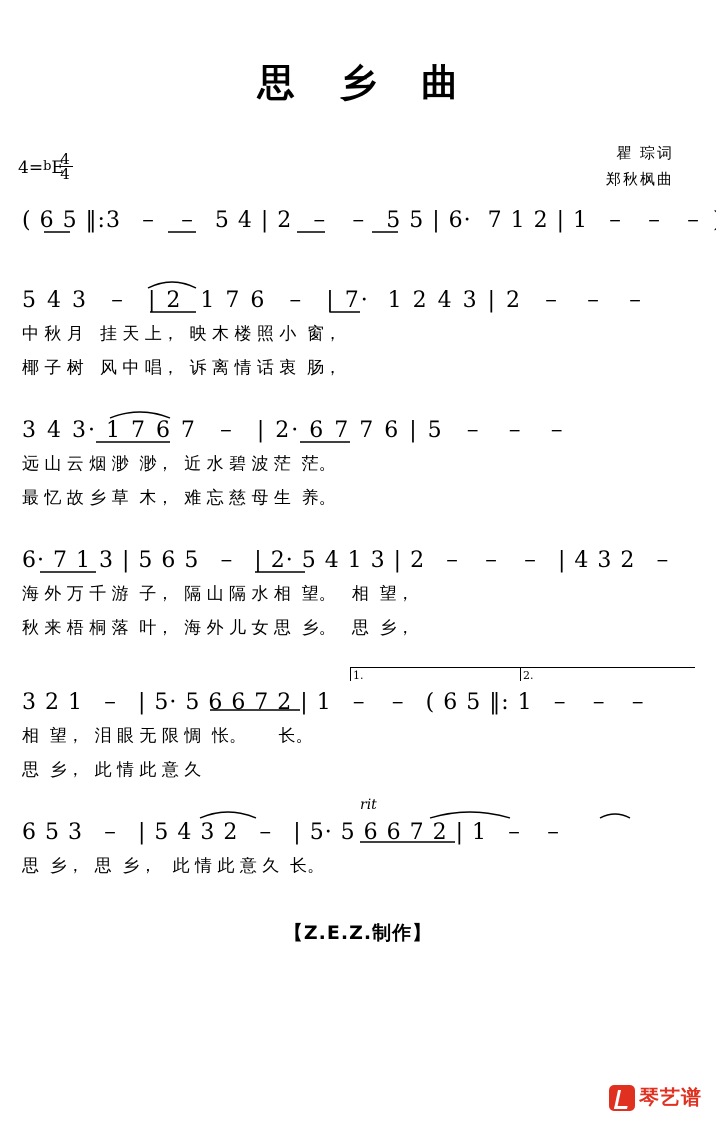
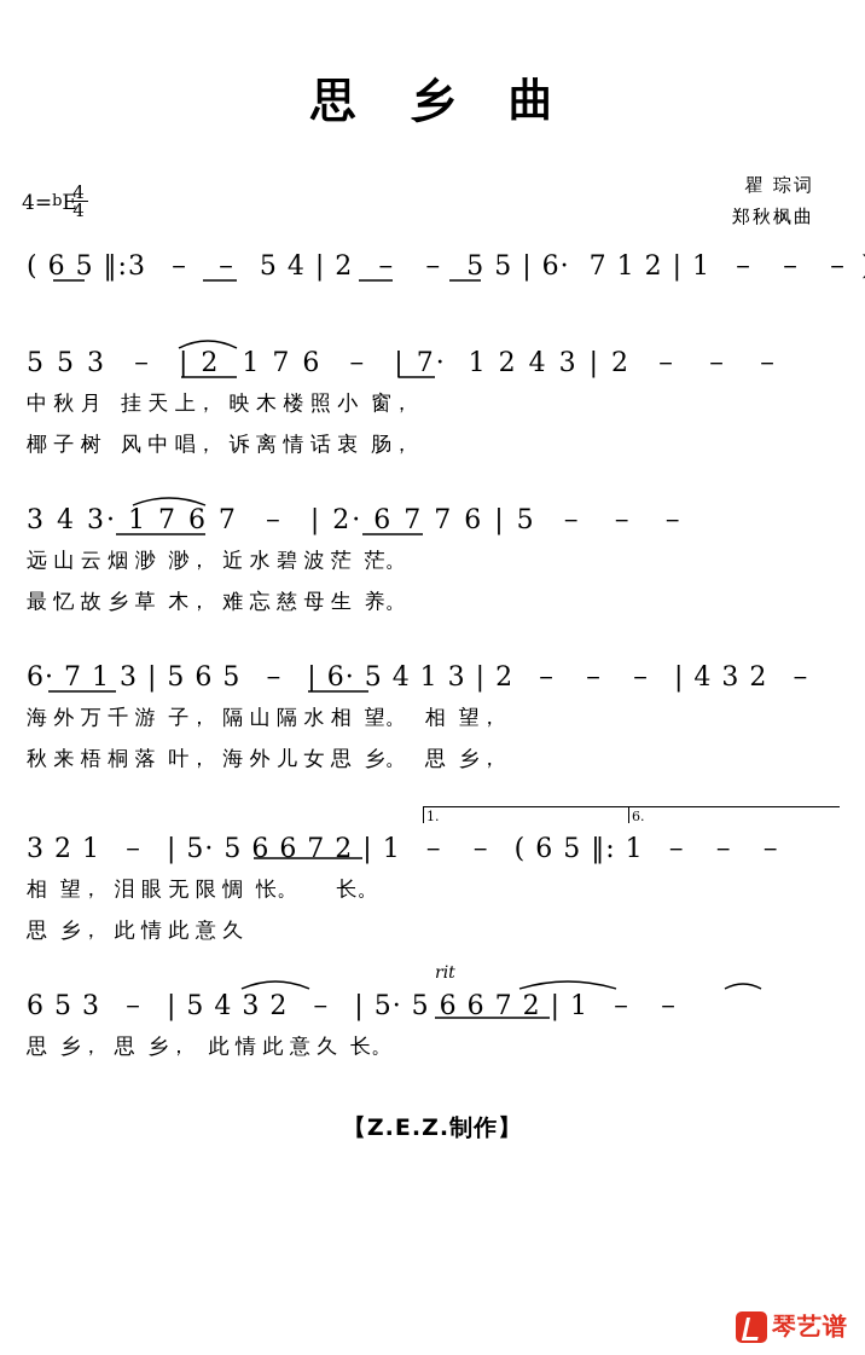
  思 乡 曲
  瞿 琮词
  郑秋枫曲
  4=bE
  4
  4
  ( 6 5 ‖:3 － － 5 4 | 2 － － 5 5 | 6· 7 1 2 | 1 － － －
- 5 4 3 － | 2 1 7 6 － | 7· 1 2 4 3 | 2 － － －
+ 5 5 3 － | 2 1 7 6 － | 7· 1 2 4 3 | 2 － － －
  中 秋 月 挂 天 上， 映 木 楼 照 小 窗，
  椰 子 树 风 中 唱， 诉 离 情 话 衷 肠，
  3 4 3· 1 7 6 7 － | 2· 6 7 7 6 | 5 － － －
  远 山 云 烟 渺 渺， 近 水 碧 波 茫 茫。
  最 忆 故 乡 草 木， 难 忘 慈 母 生 养。
- 6· 7 1 3 | 5 6 5 － | 2· 5 4 1 3 | 2 － － － | 4 3 2 －
+ 6· 7 1 3 | 5 6 5 － | 6· 5 4 1 3 | 2 － － － | 4 3 2 －
  海 外 万 千 游 子， 隔 山 隔 水 相 望。 相 望，
  秋 来 梧 桐 落 叶， 海 外 儿 女 思 乡。 思 乡，
  1.
- 2.
+ 6.
  3 2 1 － | 5· 5 6 6 7 2 | 1 － － ( 6 5 ‖: 1 － － －
  相 望， 泪 眼 无 限 惆 怅。 长。
  思 乡， 此 情 此 意 久
  rit
  6 5 3 － | 5 4 3 2 － | 5· 5 6 6 7 2 | 1 － －
  思 乡， 思 乡， 此 情 此 意 久 长。
  【Z.E.Z.制作】
  琴艺谱
